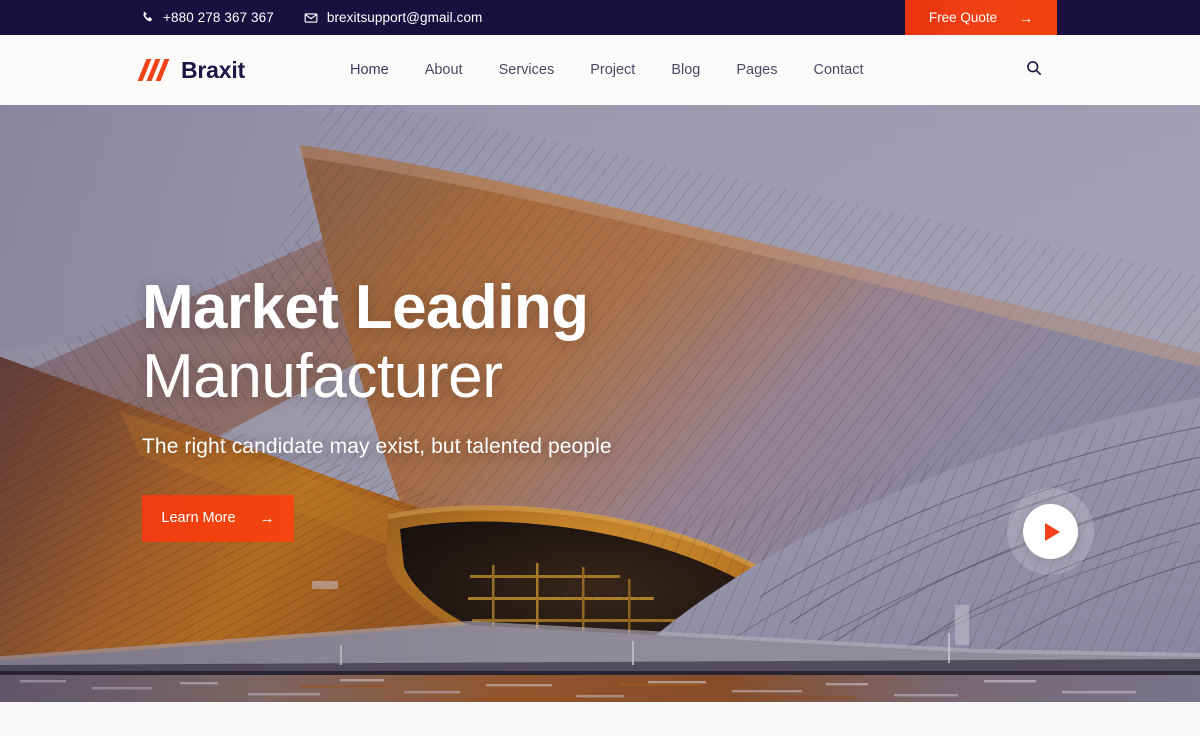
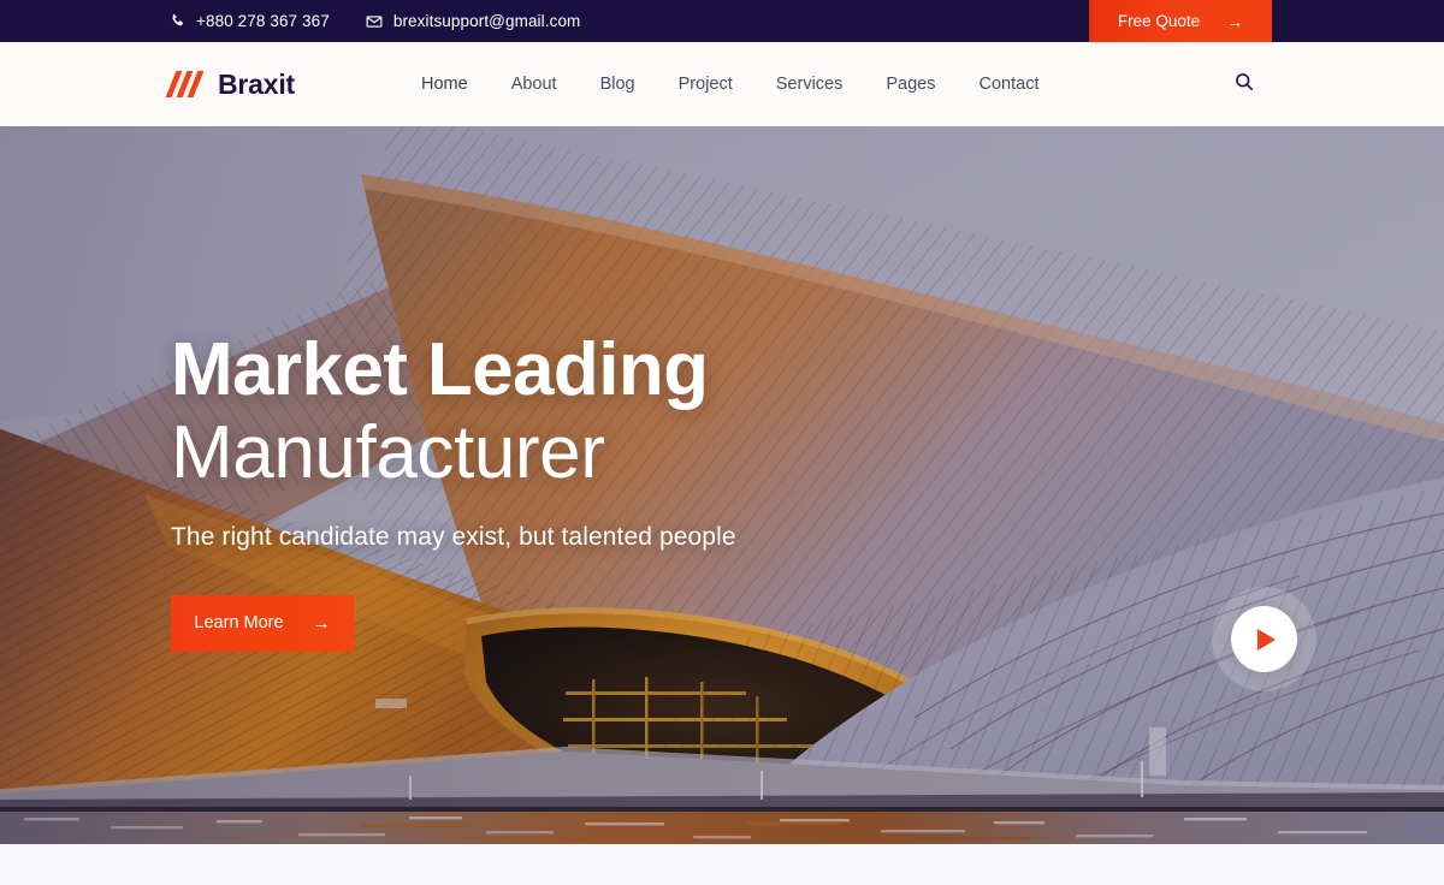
  +880 278 367 367
  brexitsupport@gmail.com
  Free Quote
  →
  Braxit
  Home
  About
- Services
+ Blog
  Project
- Blog
+ Services
  Pages
  Contact
  Market Leading
  Manufacturer
  The right candidate may exist, but talented people
  Learn More
  →
